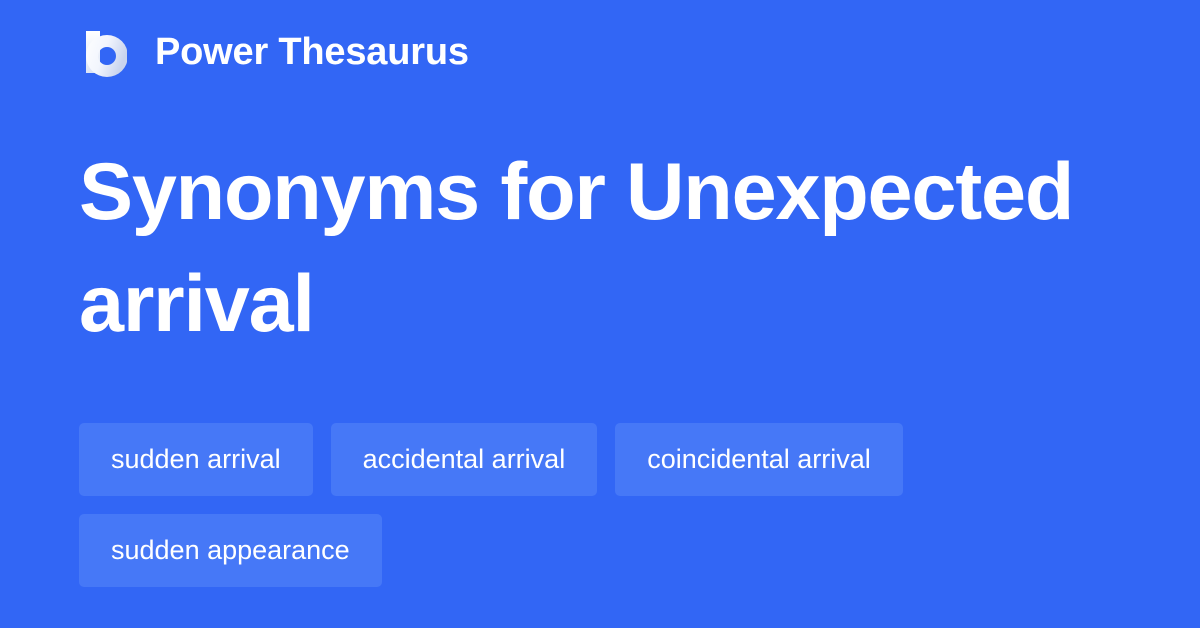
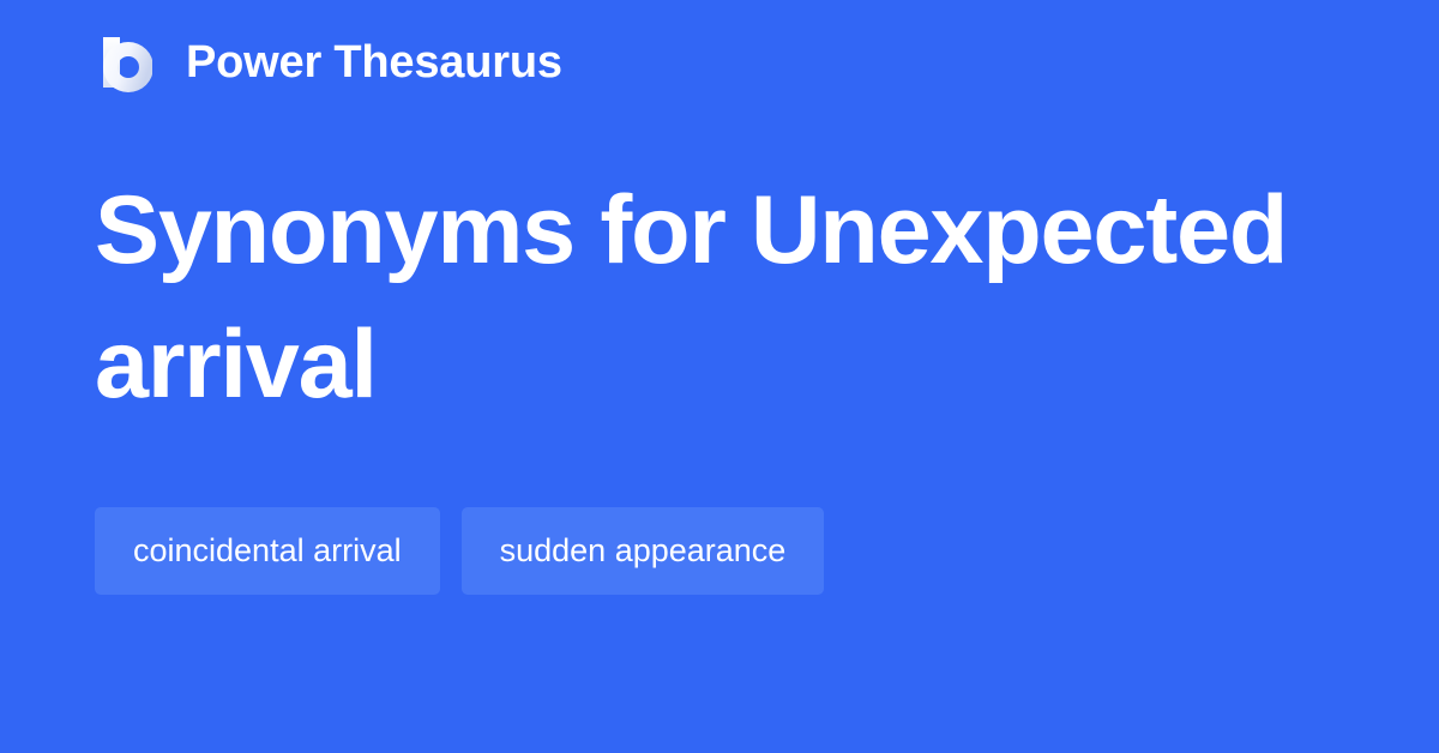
  Power Thesaurus
  Synonyms for Unexpected arrival
- sudden arrival
- accidental arrival
  coincidental arrival
  sudden appearance
